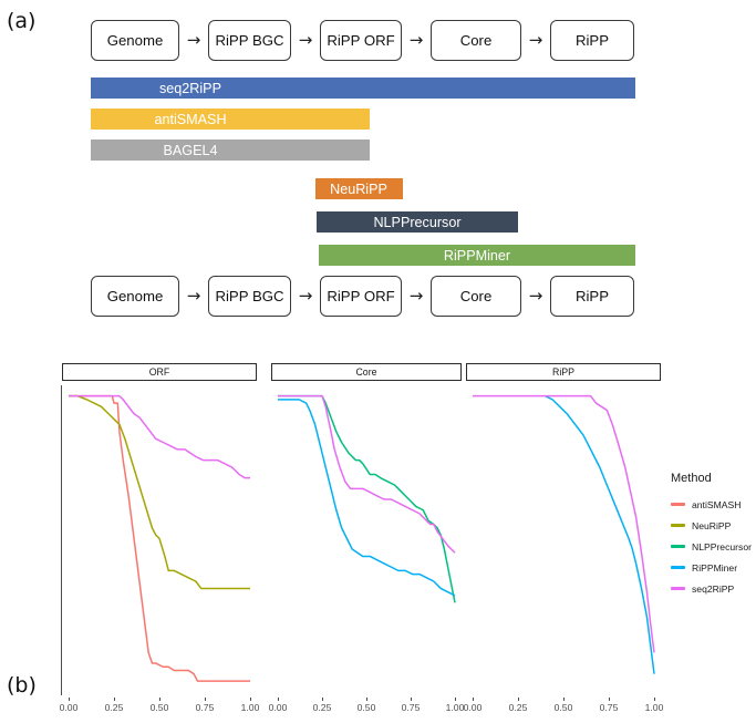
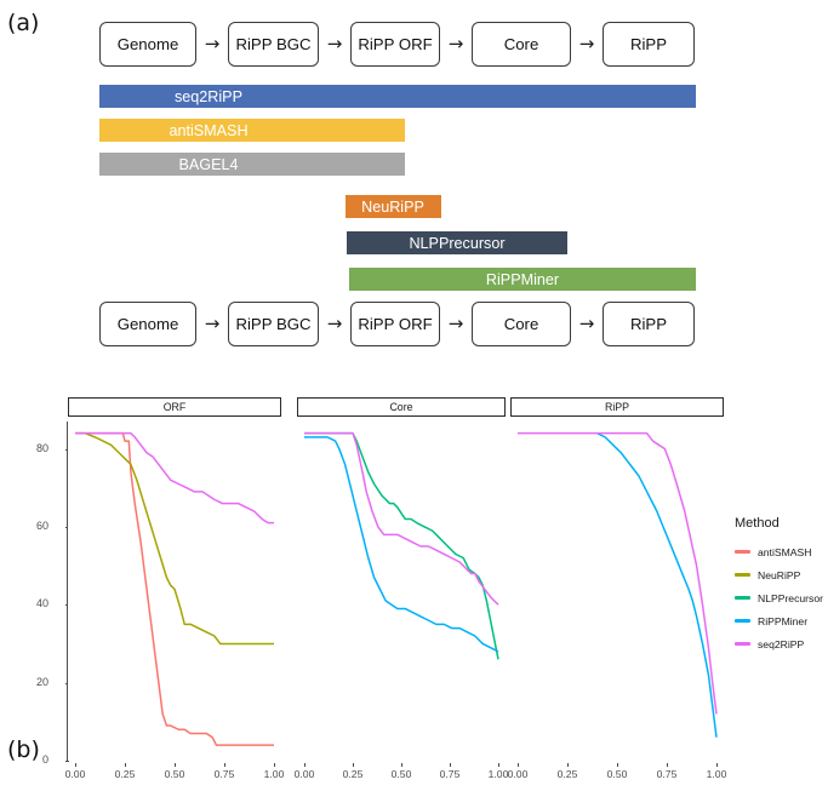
  (a)
  Genome
  →
  RiPP BGC
  →
  RiPP ORF
  →
  Core
  →
  RiPP
  seq2RiPP
  antiSMASH
  BAGEL4
  NeuRiPP
  NLPPrecursor
  RiPPMiner
  Genome
  →
  RiPP BGC
  →
  RiPP ORF
  →
  Core
  →
  RiPP
  (b)
+ 0
+ 20
+ 40
+ 60
+ 80
  ORF
  0.00
  0.25
  0.50
  0.75
  1.00
  Core
  0.00
  0.25
  0.50
  0.75
  1.00
  RiPP
  0.00
  0.25
  0.50
  0.75
  1.00
  Method
  antiSMASH
  NeuRiPP
  NLPPrecursor
  RiPPMiner
  seq2RiPP
